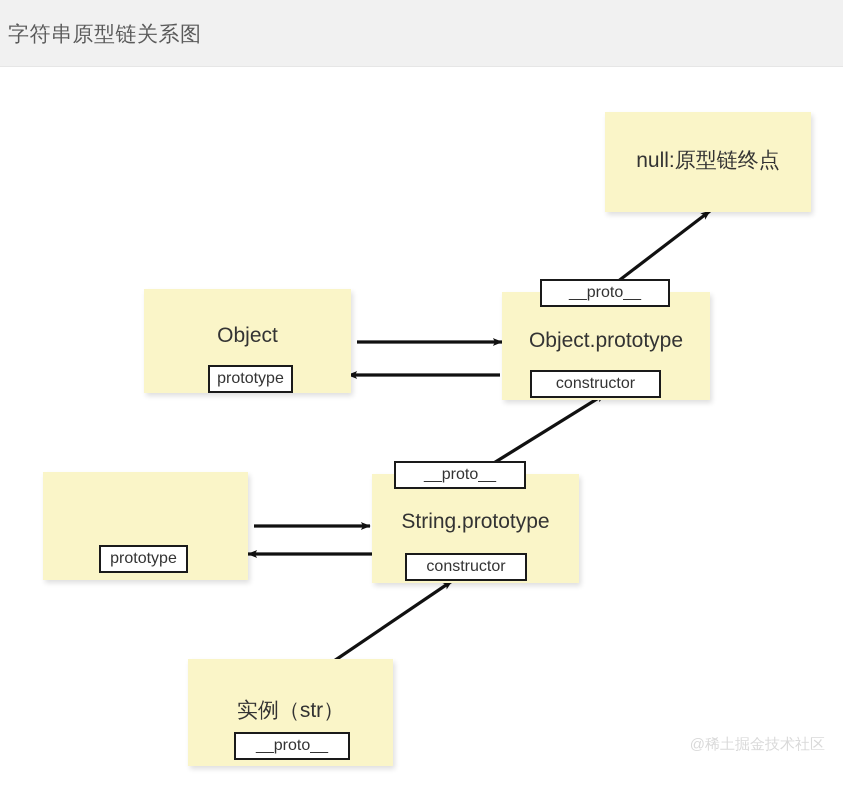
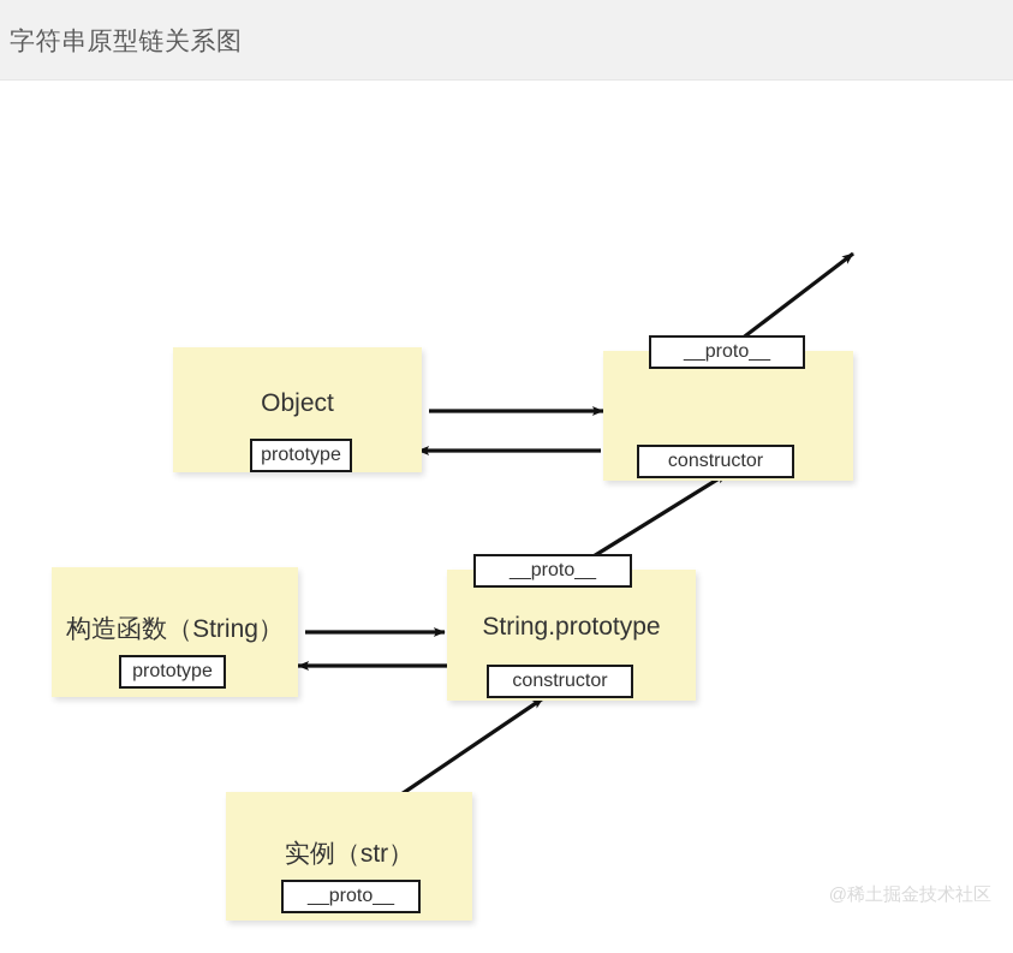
  字符串原型链关系图
- null:原型链终点
  Object
  prototype
  __proto__
- Object.prototype
  constructor
+ 构造函数（String）
  prototype
  __proto__
  String.prototype
  constructor
  实例（str）
  __proto__
  @稀土掘金技术社区
